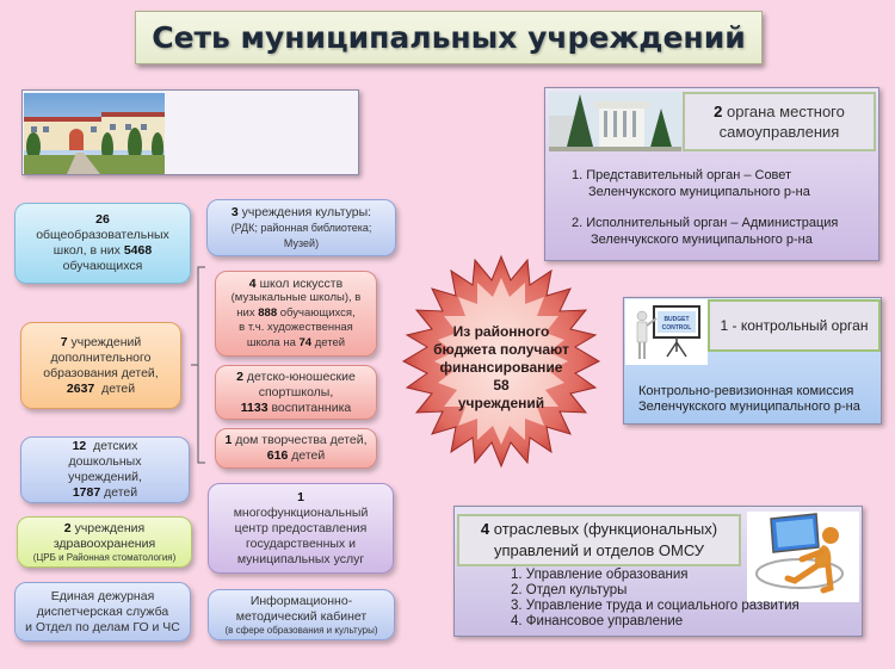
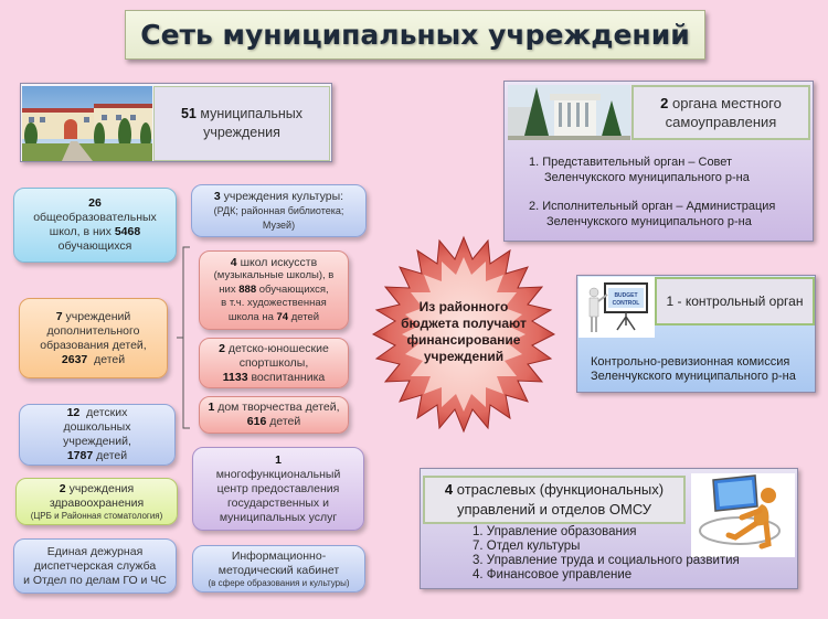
  Сеть муниципальных учреждений
+ 51 муниципальных
+ учреждения
  2 органа местного
  самоуправления
  1. Представительный орган – Совет
  Зеленчукского муниципального р-на
  2. Исполнительный орган – Администрация
  Зеленчукского муниципального р-на
  26
  общеобразовательных
  школ, в них 5468
  обучающихся
  3 учреждения культуры:
  (РДК; районная библиотека;
  Музей)
  7 учреждений
  дополнительного
  образования детей,
  2637 детей
  4 школ искусств
  (музыкальные школы), в
  них 888 обучающихся,
  в т.ч. художественная
  школа на 74 детей
  2 детско-юношеские
  спортшколы,
  1133 воспитанника
  1 дом творчества детей,
  616 детей
  12 детских
  дошкольных
  учреждений,
  1787 детей
  2 учреждения
  здравоохранения
  (ЦРБ и Районная стоматология)
  Единая дежурная
  диспетчерская служба
  и Отдел по делам ГО и ЧС
  1
  многофункциональный
  центр предоставления
  государственных и
  муниципальных услуг
  Информационно-
  методический кабинет
  (в сфере образования и культуры)
  Из районного
  бюджета получают
  финансирование
- 58
  учреждений
  1 - контрольный орган
  Контрольно-ревизионная комиссия
  Зеленчукского муниципального р-на
  4 отраслевых (функциональных)
  управлений и отделов ОМСУ
  1. Управление образования
- 2. Отдел культуры
+ 7. Отдел культуры
  3. Управление труда и социального развития
  4. Финансовое управление
